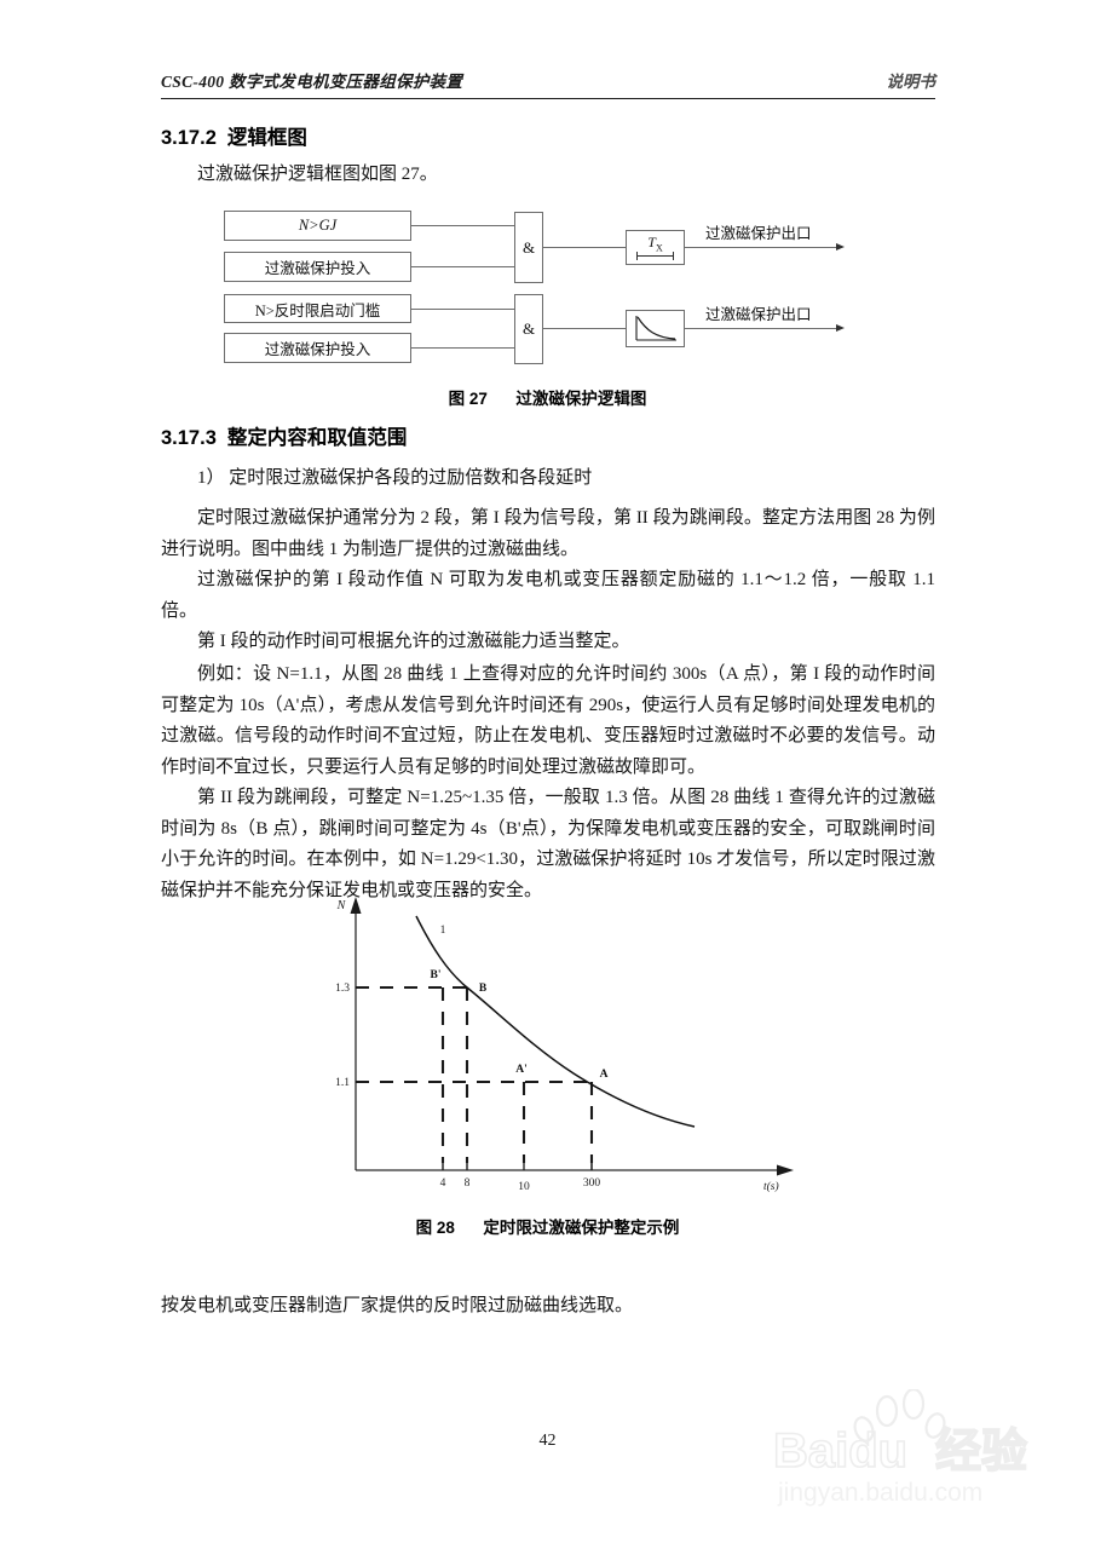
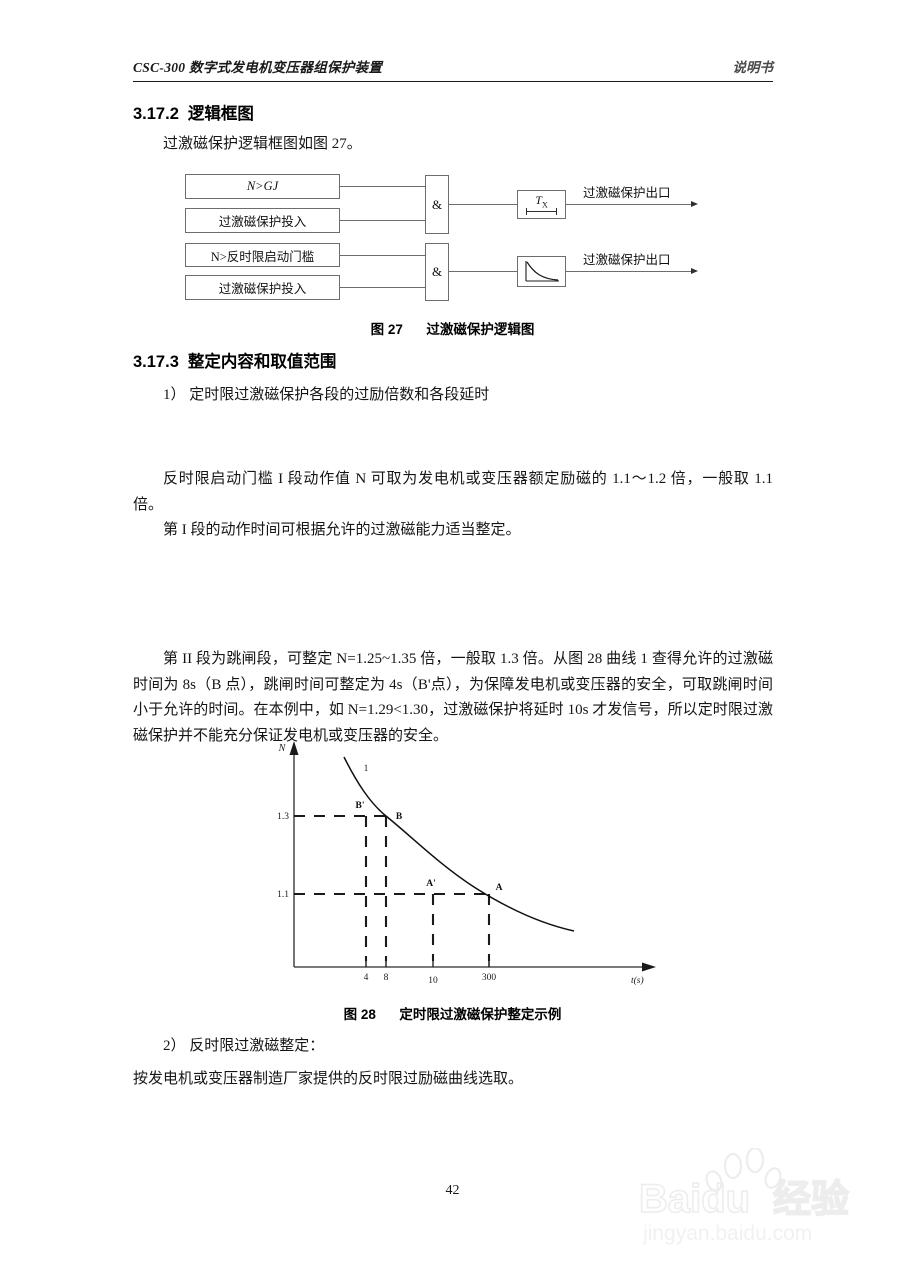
- CSC-400 数字式发电机变压器组保护装置
+ CSC-300 数字式发电机变压器组保护装置
  说明书
  3.17.2 逻辑框图
  过激磁保护逻辑框图如图 27。
  N>GJ
  过激磁保护投入
  N>反时限启动门槛
  过激磁保护投入
  &
  &
  TX
  过激磁保护出口
  过激磁保护出口
  图 27 过激磁保护逻辑图
  3.17.3 整定内容和取值范围
  1） 定时限过激磁保护各段的过励倍数和各段延时
- 定时限过激磁保护通常分为 2 段，第 I 段为信号段，第 II 段为跳闸段。整定方法用图 28 为例进行说明。图中曲线 1 为制造厂提供的过激磁曲线。
- 过激磁保护的第 I 段动作值 N 可取为发电机或变压器额定励磁的 1.1～1.2 倍，一般取 1.1 倍。
+ 反时限启动门槛 I 段动作值 N 可取为发电机或变压器额定励磁的 1.1～1.2 倍，一般取 1.1 倍。
  第 I 段的动作时间可根据允许的过激磁能力适当整定。
- 例如：设 N=1.1，从图 28 曲线 1 上查得对应的允许时间约 300s（A 点），第 I 段的动作时间可整定为 10s（A'点），考虑从发信号到允许时间还有 290s，使运行人员有足够时间处理发电机的过激磁。信号段的动作时间不宜过短，防止在发电机、变压器短时过激磁时不必要的发信号。动作时间不宜过长，只要运行人员有足够的时间处理过激磁故障即可。
  第 II 段为跳闸段，可整定 N=1.25~1.35 倍，一般取 1.3 倍。从图 28 曲线 1 查得允许的过激磁时间为 8s（B 点），跳闸时间可整定为 4s（B'点），为保障发电机或变压器的安全，可取跳闸时间小于允许的时间。在本例中，如 N=1.29<1.30，过激磁保护将延时 10s 才发信号，所以定时限过激磁保护并不能充分保证发电机或变压器的安全。
  N
  t(s)
  1.3
  1.1
  4
  8
  10
  300
  B'
  B
  A'
  A
  1
  图 28 定时限过激磁保护整定示例
+ 2） 反时限过激磁整定：
  按发电机或变压器制造厂家提供的反时限过励磁曲线选取。
  42
